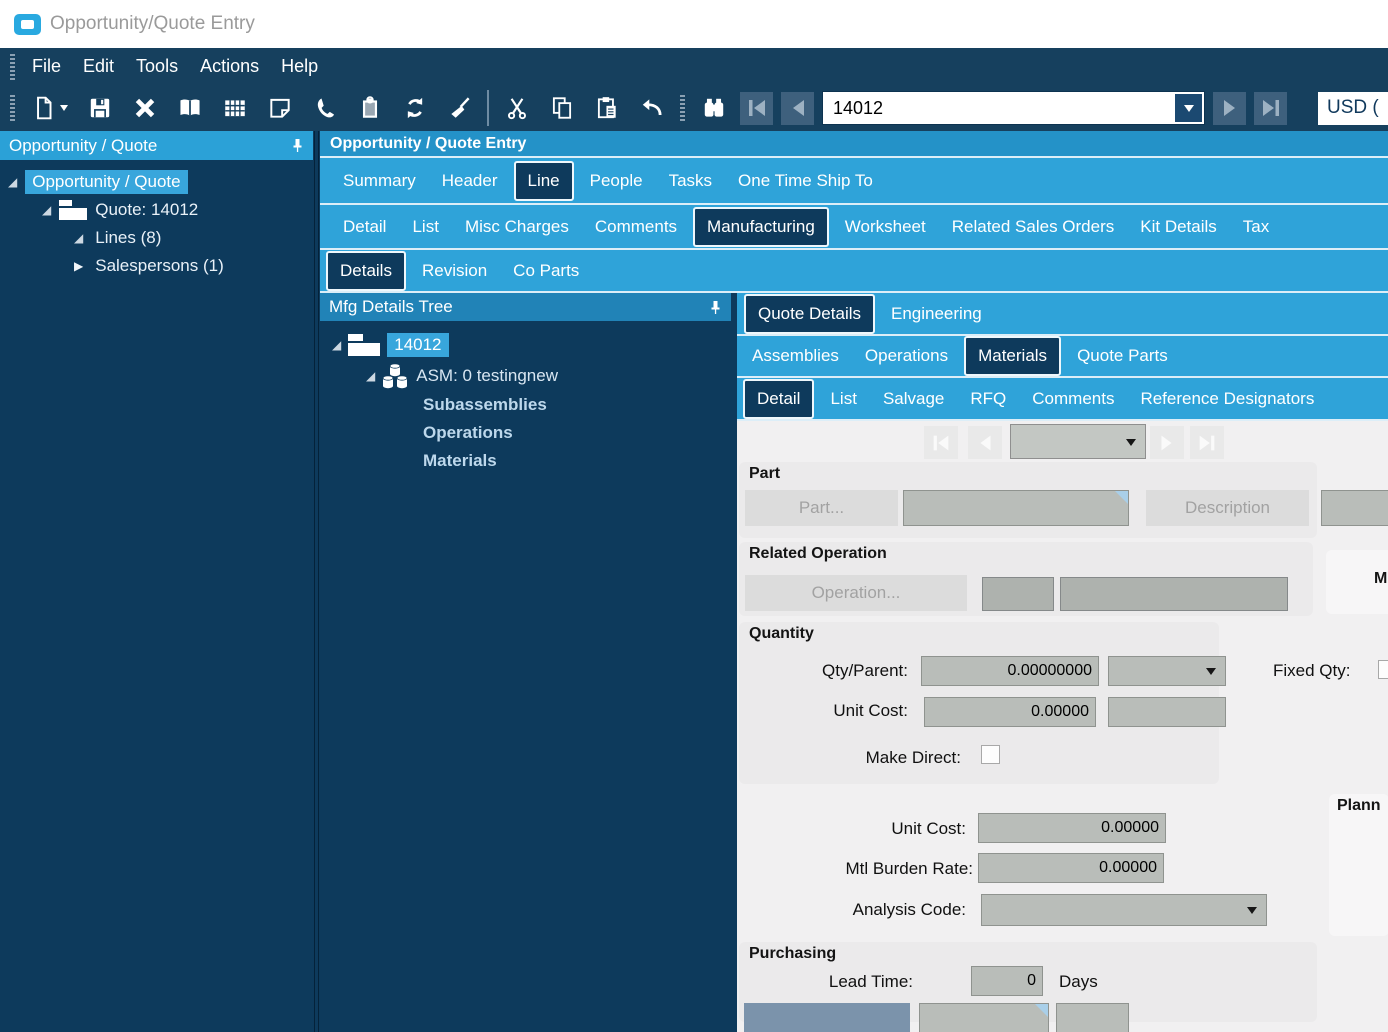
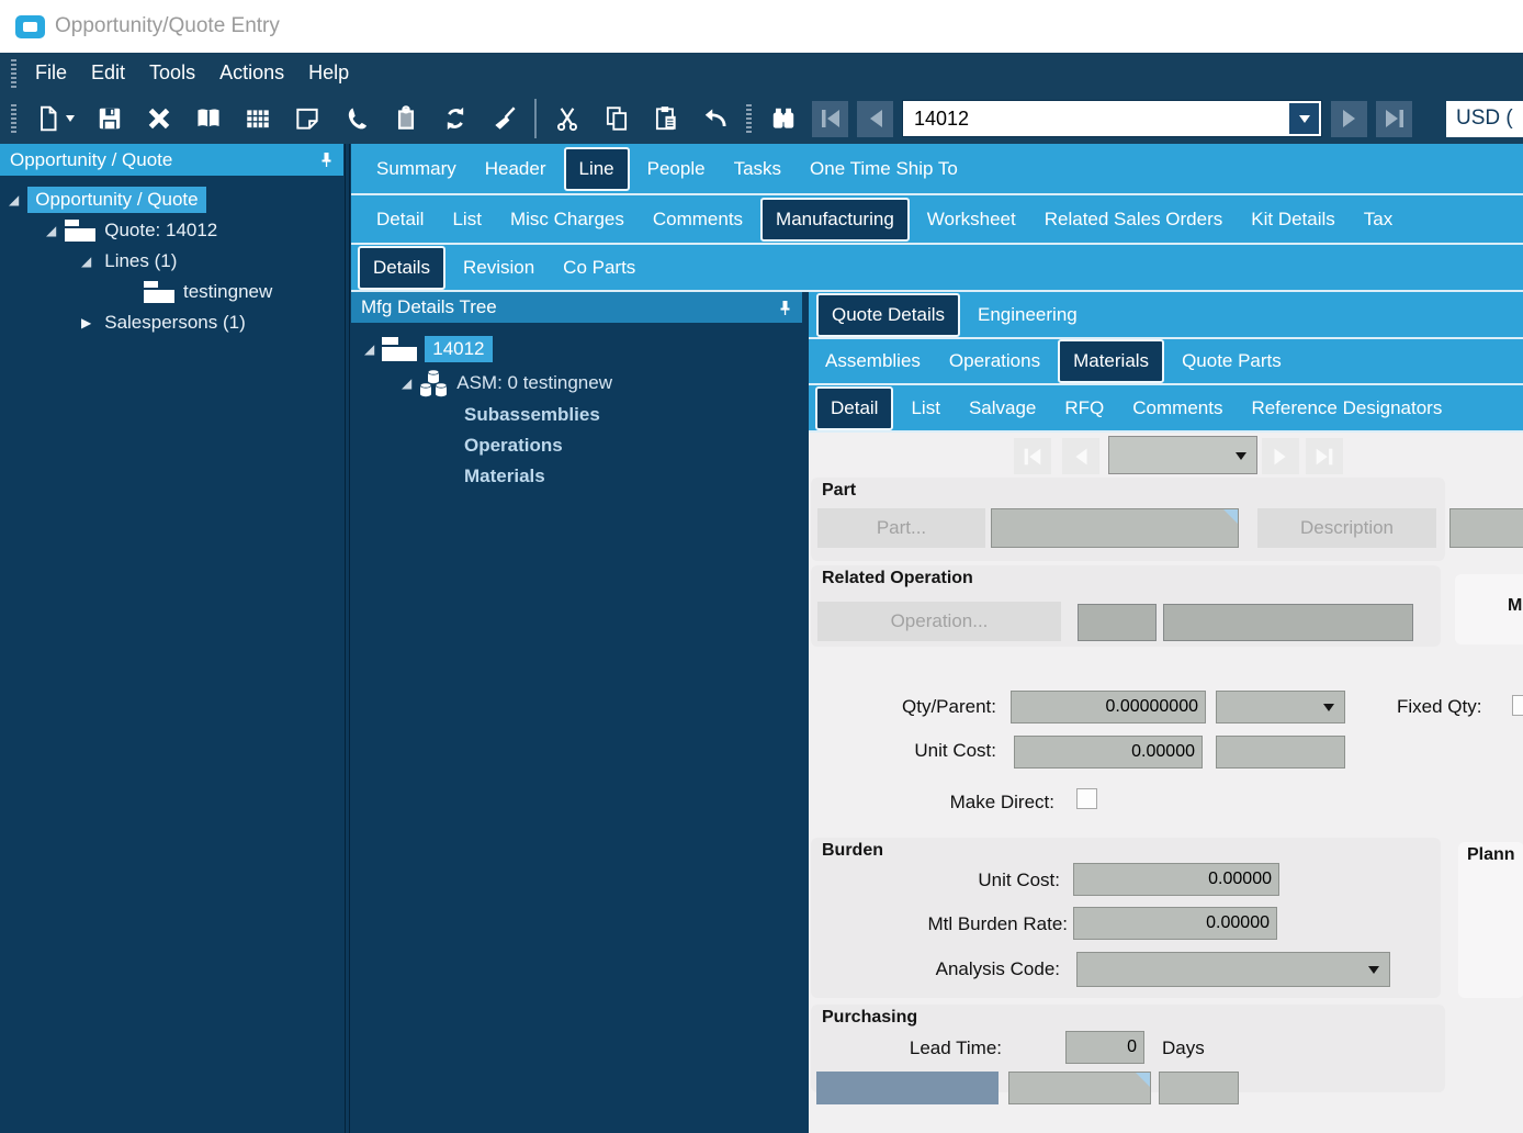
  Opportunity/Quote Entry
  File
  Edit
  Tools
  Actions
  Help
  14012
  USD (
  Opportunity / Quote
  ◢
  Opportunity / Quote
  ◢
  Quote: 14012
  ◢
- Lines (8)
+ Lines (1)
+ testingnew
  ▶
  Salespersons (1)
- Opportunity / Quote Entry
  Summary
  Header
  Line
  People
  Tasks
  One Time Ship To
  Detail
  List
  Misc Charges
  Comments
  Manufacturing
  Worksheet
  Related Sales Orders
  Kit Details
  Tax
  Details
  Revision
  Co Parts
  Mfg Details Tree
  ◢
  14012
  ◢
  ASM: 0 testingnew
  Subassemblies
  Operations
  Materials
  Quote Details
  Engineering
  Assemblies
  Operations
  Materials
  Quote Parts
  Detail
  List
  Salvage
  RFQ
  Comments
  Reference Designators
  Part
  Part...
  Description
  Related Operation
  Operation...
  M
- Quantity
  Qty/Parent:
  0.00000000
  Fixed Qty:
  Unit Cost:
  0.00000
  Make Direct:
+ Burden
  Unit Cost:
  0.00000
  Mtl Burden Rate:
  0.00000
  Analysis Code:
  Plann
  Purchasing
  Lead Time:
  0
  Days
